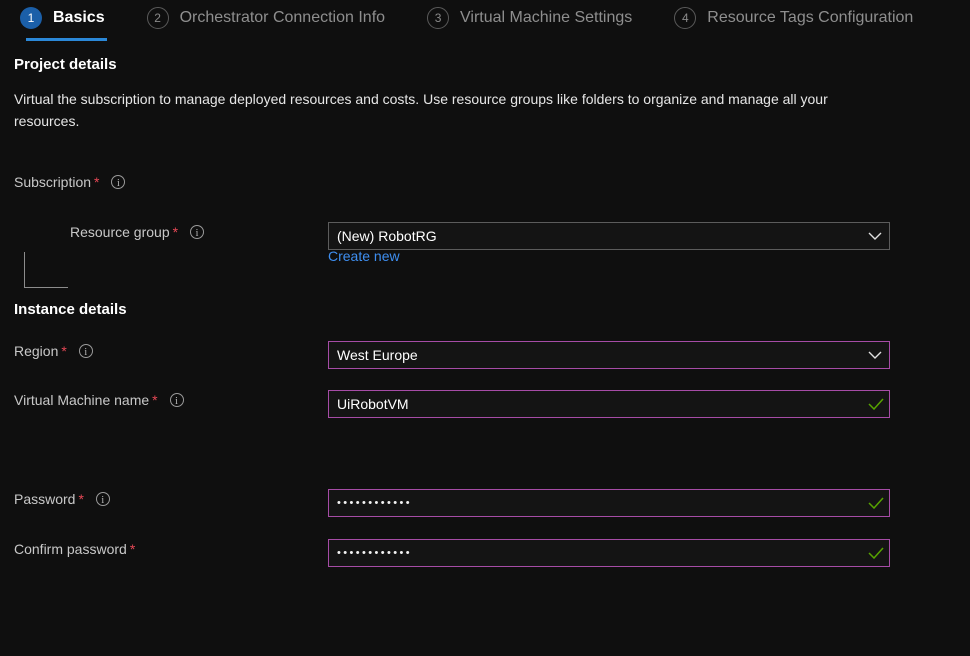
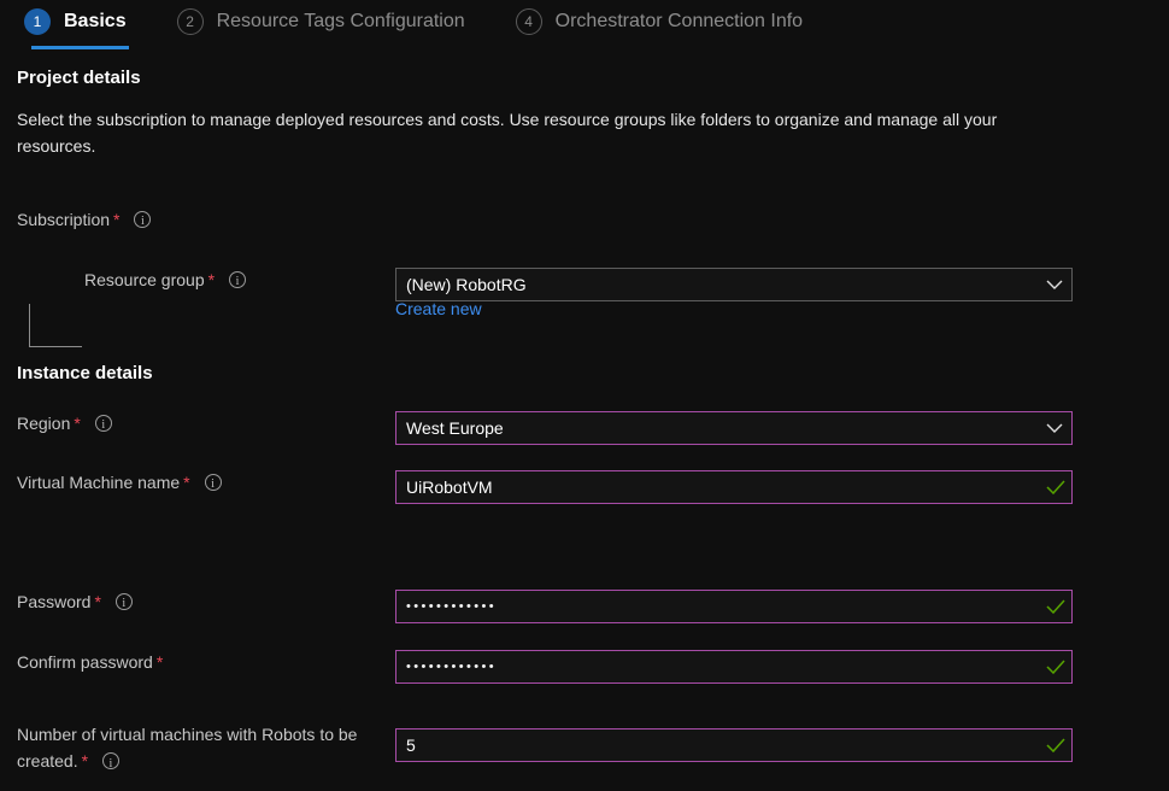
  1
  Basics
  2
- Orchestrator Connection Info
+ Resource Tags Configuration
- 3
- Virtual Machine Settings
  4
- Resource Tags Configuration
+ Orchestrator Connection Info
  Project details
- Virtual the subscription to manage deployed resources and costs. Use resource groups like folders to organize and manage all your resources.
+ Select the subscription to manage deployed resources and costs. Use resource groups like folders to organize and manage all your resources.
  Subscription *
  Resource group *
  (New) RobotRG
  Create new
  Instance details
  Region *
  West Europe
  Virtual Machine name *
  UiRobotVM
  Password *
  ••••••••••••
  Confirm password *
  ••••••••••••
+ Number of virtual machines with Robots to be created. *
+ 5
